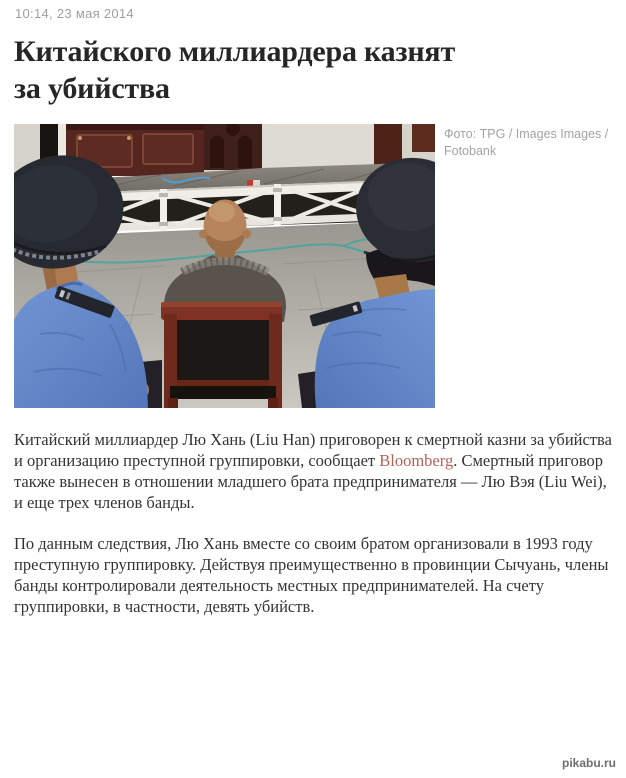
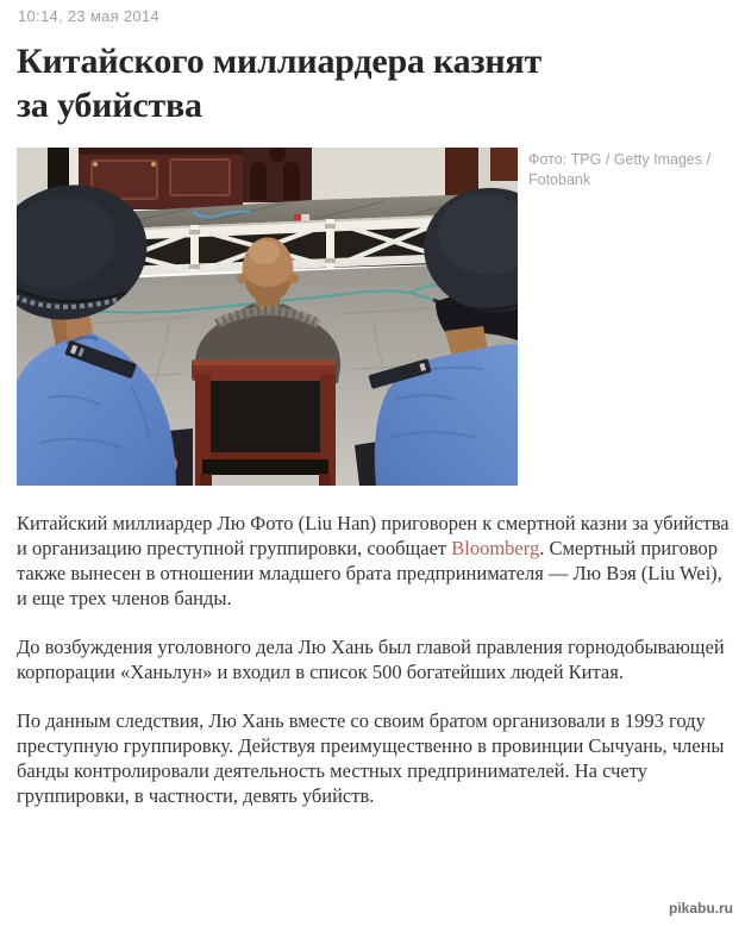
  10:14, 23 мая 2014
  Китайского миллиардера казнят
  за убийства
- Фото: TPG / Images Images / Fotobank
+ Фото: TPG / Getty Images / Fotobank
- Китайский миллиардер Лю Хань (Liu Han) приговорен к смертной казни за убийства и организацию преступной группировки, сообщает Bloomberg. Смертный приговор также вынесен в отношении младшего брата предпринимателя — Лю Вэя (Liu Wei), и еще трех членов банды.
+ Китайский миллиардер Лю Фото (Liu Han) приговорен к смертной казни за убийства и организацию преступной группировки, сообщает Bloomberg. Смертный приговор также вынесен в отношении младшего брата предпринимателя — Лю Вэя (Liu Wei), и еще трех членов банды.
+ До возбуждения уголовного дела Лю Хань был главой правления горнодобывающей корпорации «Ханьлун» и входил в список 500 богатейших людей Китая.
  По данным следствия, Лю Хань вместе со своим братом организовали в 1993 году преступную группировку. Действуя преимущественно в провинции Сычуань, члены банды контролировали деятельность местных предпринимателей. На счету группировки, в частности, девять убийств.
  pikabu.ru
